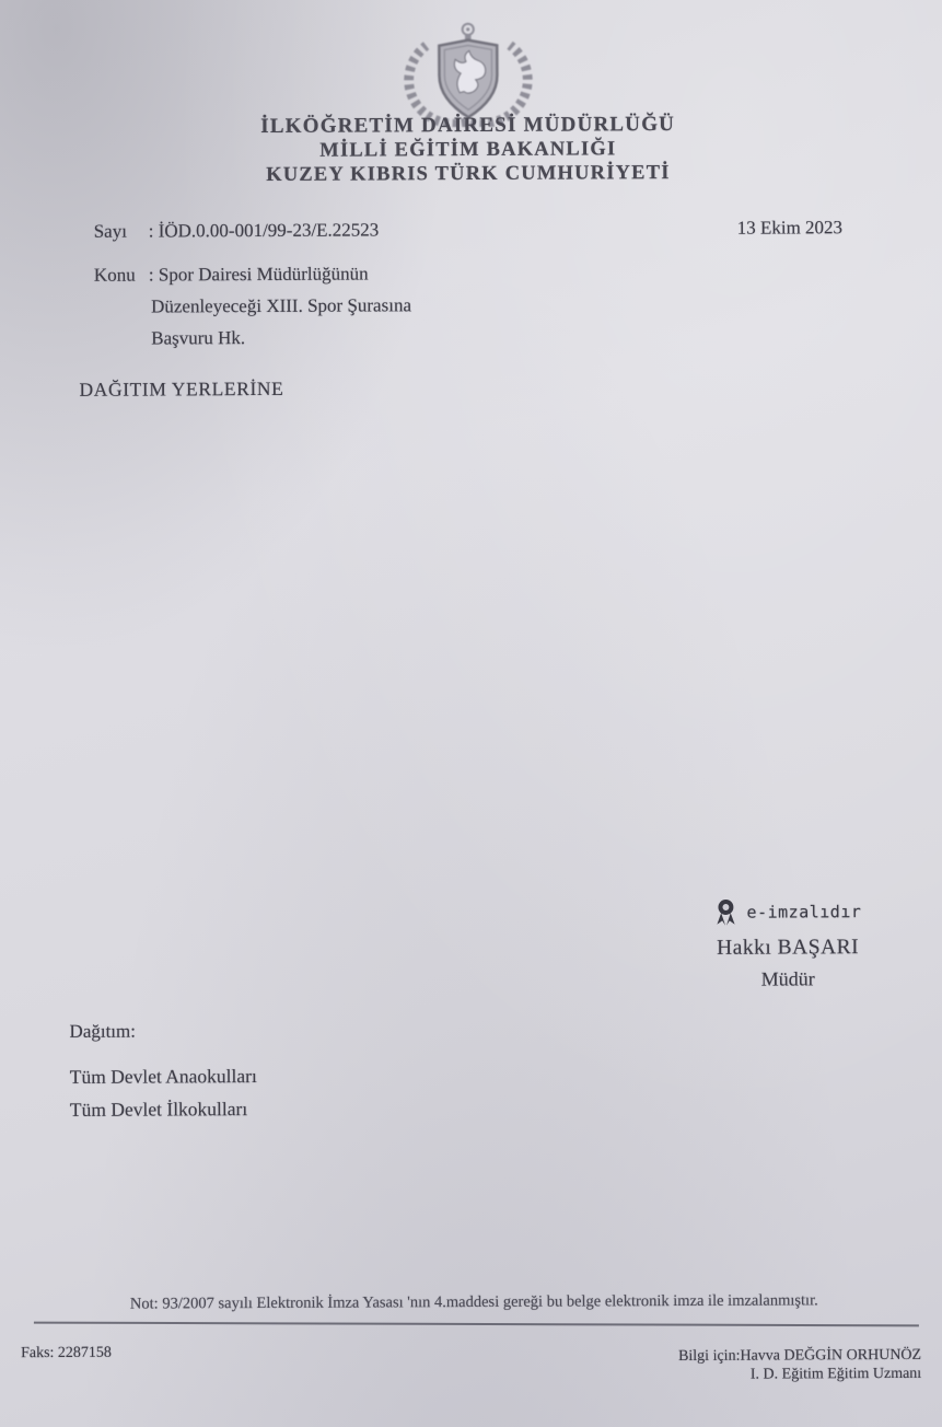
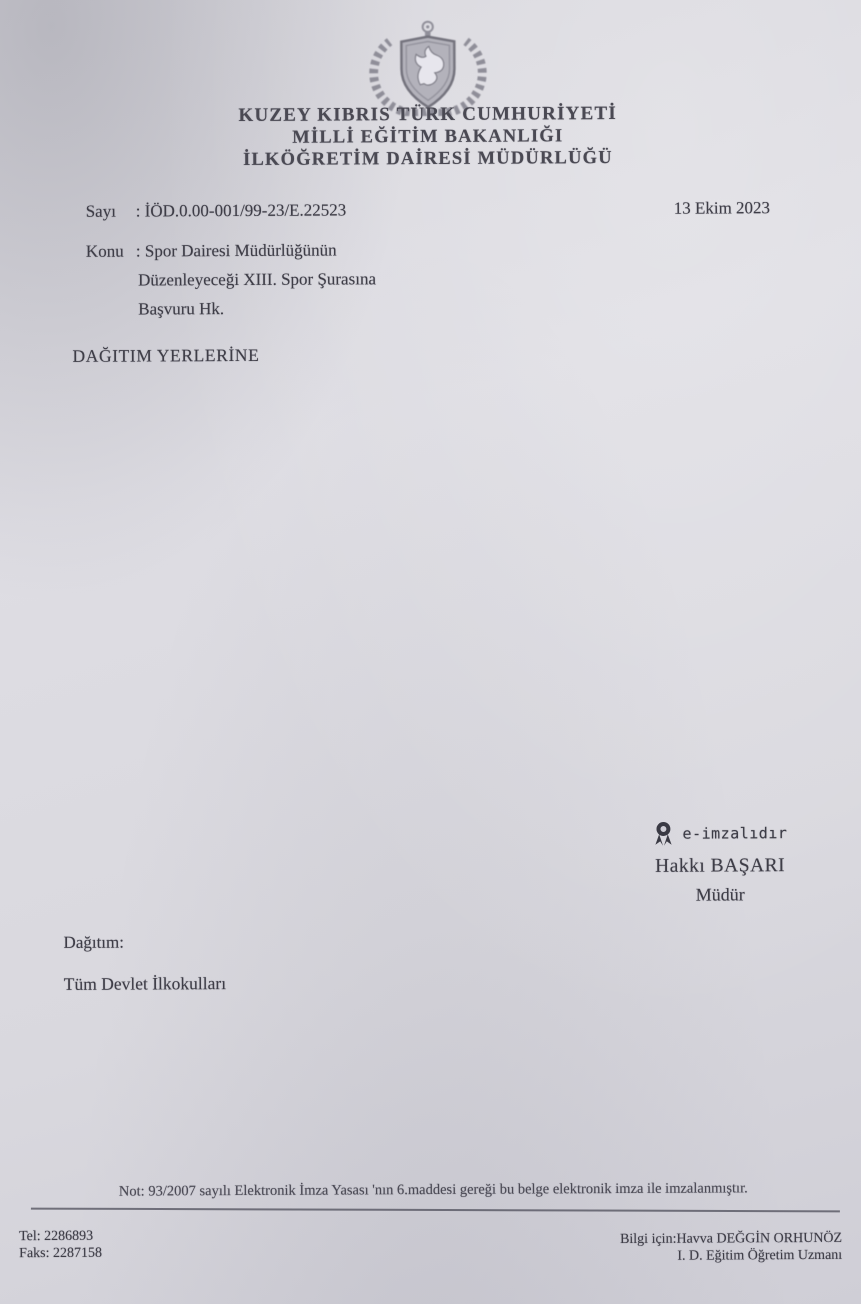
- İLKÖĞRETİM DAİRESİ MÜDÜRLÜĞÜ
+ KUZEY KIBRIS TÜRK CUMHURİYETİ
  MİLLİ EĞİTİM BAKANLIĞI
- KUZEY KIBRIS TÜRK CUMHURİYETİ
+ İLKÖĞRETİM DAİRESİ MÜDÜRLÜĞÜ
  Sayı
  : İÖD.0.00-001/99-23/E.22523
  13 Ekim 2023
  Konu
  : Spor Dairesi Müdürlüğünün
  Düzenleyeceği XIII. Spor Şurasına
  Başvuru Hk.
  DAĞITIM YERLERİNE
  e-imzalıdır
  Hakkı BAŞARI
  Müdür
  Dağıtım:
- Tüm Devlet Anaokulları
  Tüm Devlet İlkokulları
- Not: 93/2007 sayılı Elektronik İmza Yasası 'nın 4.maddesi gereği bu belge elektronik imza ile imzalanmıştır.
+ Not: 93/2007 sayılı Elektronik İmza Yasası 'nın 6.maddesi gereği bu belge elektronik imza ile imzalanmıştır.
+ Tel: 2286893
  Faks: 2287158
  Bilgi için:Havva DEĞGİN ORHUNÖZ
- I. D. Eğitim Eğitim Uzmanı
+ I. D. Eğitim Öğretim Uzmanı
